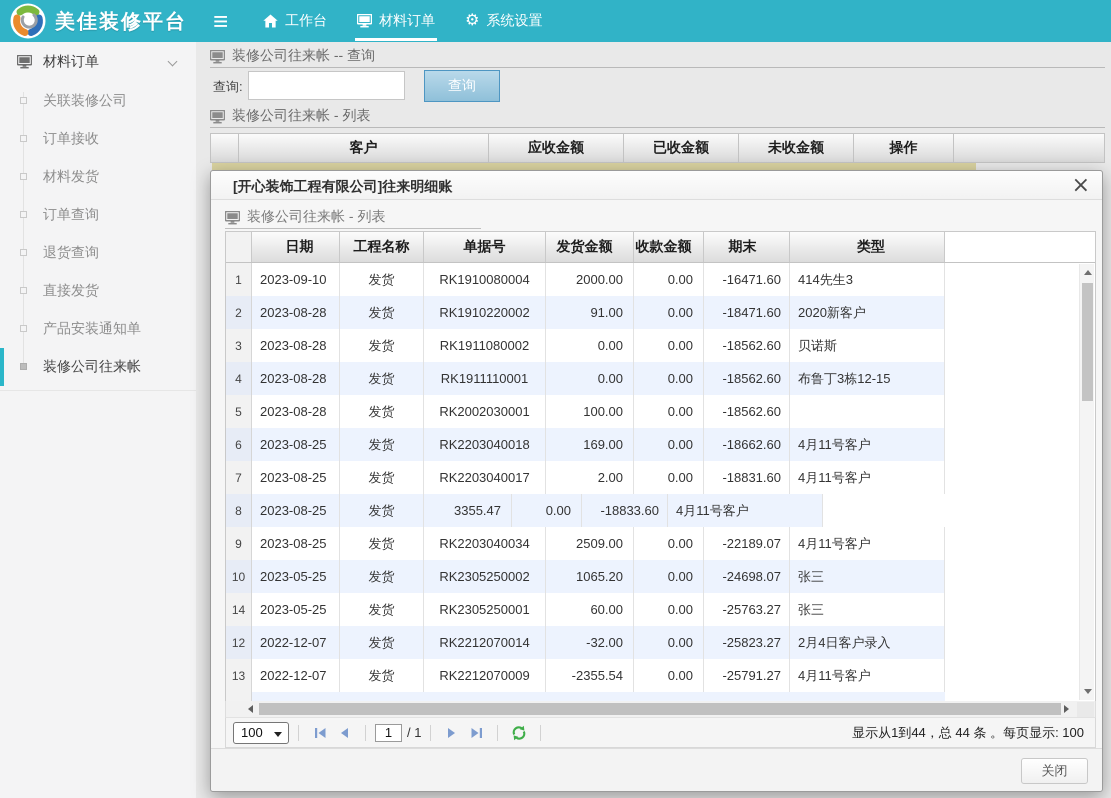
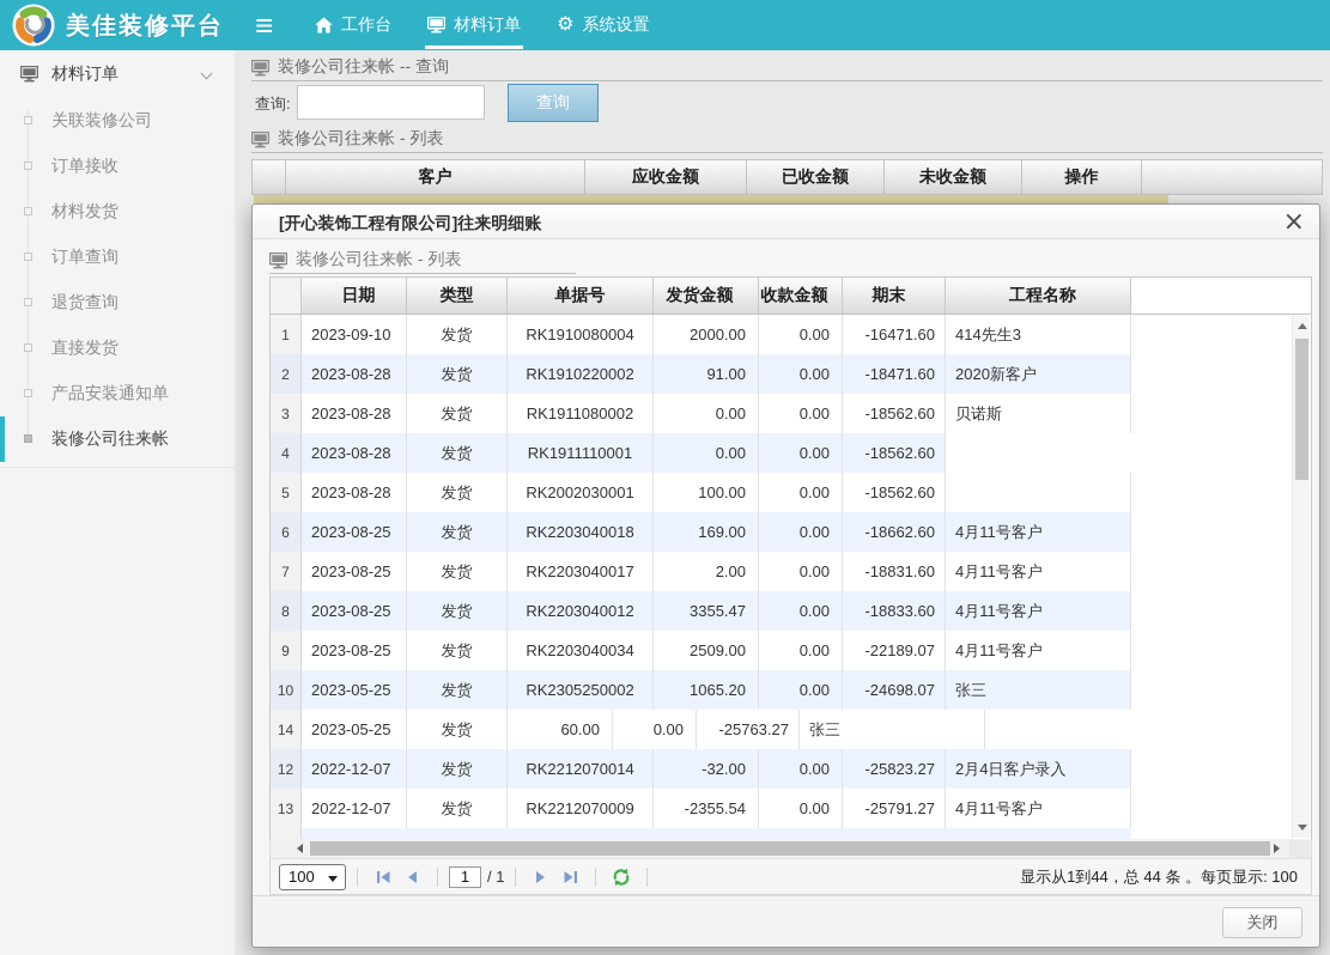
  美佳装修平台
  ≡
  工作台
  材料订单
  ⚙
  系统设置
  材料订单
  关联装修公司
  订单接收
  材料发货
  订单查询
  退货查询
  直接发货
  产品安装通知单
  装修公司往来帐
  装修公司往来帐 -- 查询
  查询:
  查询
  装修公司往来帐 - 列表
  客户
  应收金额
  已收金额
  未收金额
  操作
  [开心装饰工程有限公司]往来明细账
  ×
  装修公司往来帐 - 列表
  日期
- 工程名称
+ 类型
  单据号
  发货金额
  收款金额
  期末
- 类型
+ 工程名称
  1
  2023-09-10
  发货
  RK1910080004
  2000.00
  0.00
  -16471.60
  414先生3
  2
  2023-08-28
  发货
  RK1910220002
  91.00
  0.00
  -18471.60
  2020新客户
  3
  2023-08-28
  发货
  RK1911080002
  0.00
  0.00
  -18562.60
  贝诺斯
  4
  2023-08-28
  发货
  RK1911110001
  0.00
  0.00
  -18562.60
- 布鲁丁3栋12-15
  5
  2023-08-28
  发货
  RK2002030001
  100.00
  0.00
  -18562.60
  6
  2023-08-25
  发货
  RK2203040018
  169.00
  0.00
  -18662.60
  4月11号客户
  7
  2023-08-25
  发货
  RK2203040017
  2.00
  0.00
  -18831.60
  4月11号客户
  8
  2023-08-25
  发货
+ RK2203040012
  3355.47
  0.00
  -18833.60
  4月11号客户
  9
  2023-08-25
  发货
  RK2203040034
  2509.00
  0.00
  -22189.07
  4月11号客户
  10
  2023-05-25
  发货
  RK2305250002
  1065.20
  0.00
  -24698.07
  张三
  14
  2023-05-25
  发货
- RK2305250001
  60.00
  0.00
  -25763.27
  张三
  12
  2022-12-07
  发货
  RK2212070014
  -32.00
  0.00
  -25823.27
  2月4日客户录入
  13
  2022-12-07
  发货
  RK2212070009
  -2355.54
  0.00
  -25791.27
  4月11号客户
  100
  1
  / 1
  显示从1到44，总 44 条 。每页显示: 100
  关闭
